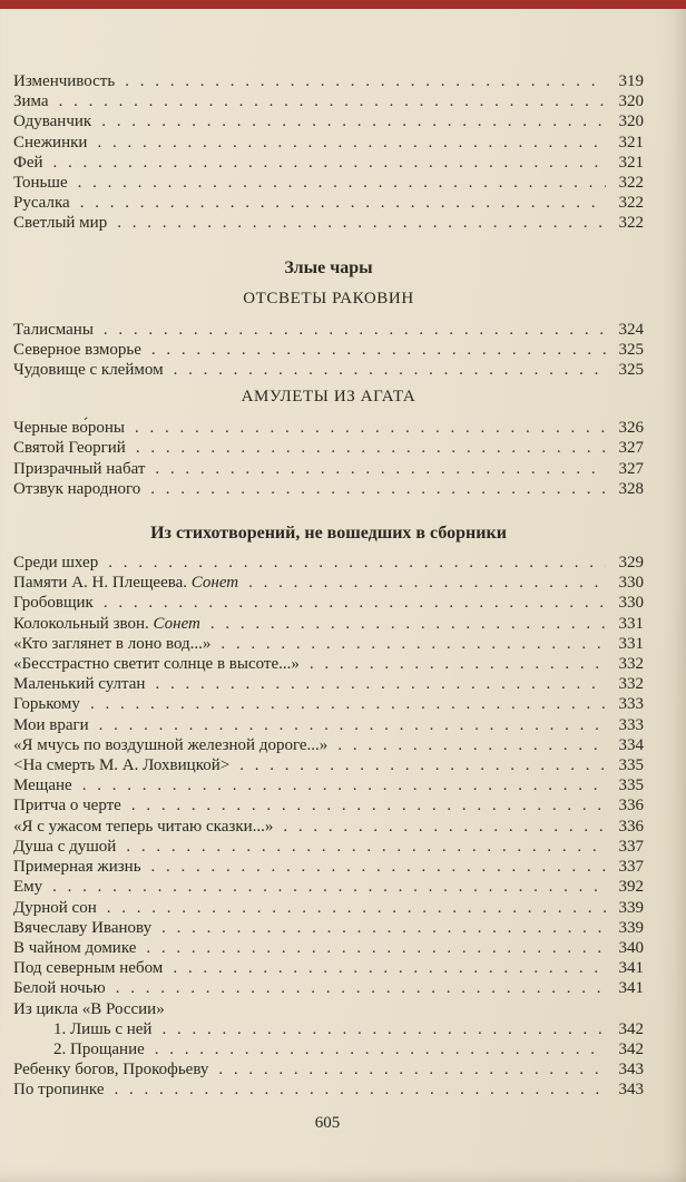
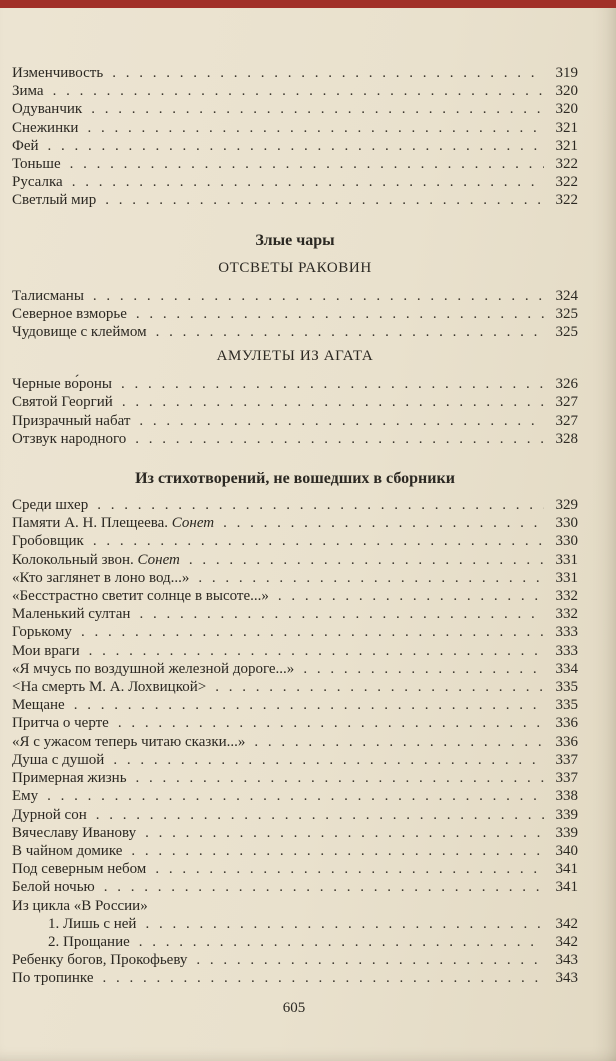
  Изменчивость
  319
  Зима
  320
  Одуванчик
  320
  Снежинки
  321
  Фей
  321
  Тоньше
  322
  Русалка
  322
  Светлый мир
  322
  Злые чары
  ОТСВЕТЫ РАКОВИН
  Талисманы
  324
  Северное взморье
  325
  Чудовище с клеймом
  325
  АМУЛЕТЫ ИЗ АГАТА
  Черные во́роны
  326
  Святой Георгий
  327
  Призрачный набат
  327
  Отзвук народного
  328
  Из стихотворений, не вошедших в сборники
  Среди шхер
  329
  Памяти А. Н. Плещеева. Сонет
  330
  Гробовщик
  330
  Колокольный звон. Сонет
  331
  «Кто заглянет в лоно вод...»
  331
  «Бесстрастно светит солнце в высоте...»
  332
  Маленький султан
  332
  Горькому
  333
  Мои враги
  333
  «Я мчусь по воздушной железной дороге...»
  334
  <На смерть М. А. Лохвицкой>
  335
  Мещане
  335
  Притча о черте
  336
  «Я с ужасом теперь читаю сказки...»
  336
  Душа с душой
  337
  Примерная жизнь
  337
  Ему
- 392
+ 338
  Дурной сон
  339
  Вячеславу Иванову
  339
  В чайном домике
  340
  Под северным небом
  341
  Белой ночью
  341
  Из цикла «В России»
  1. Лишь с ней
  342
  2. Прощание
  342
  Ребенку богов, Прокофьеву
  343
  По тропинке
  343
  605
